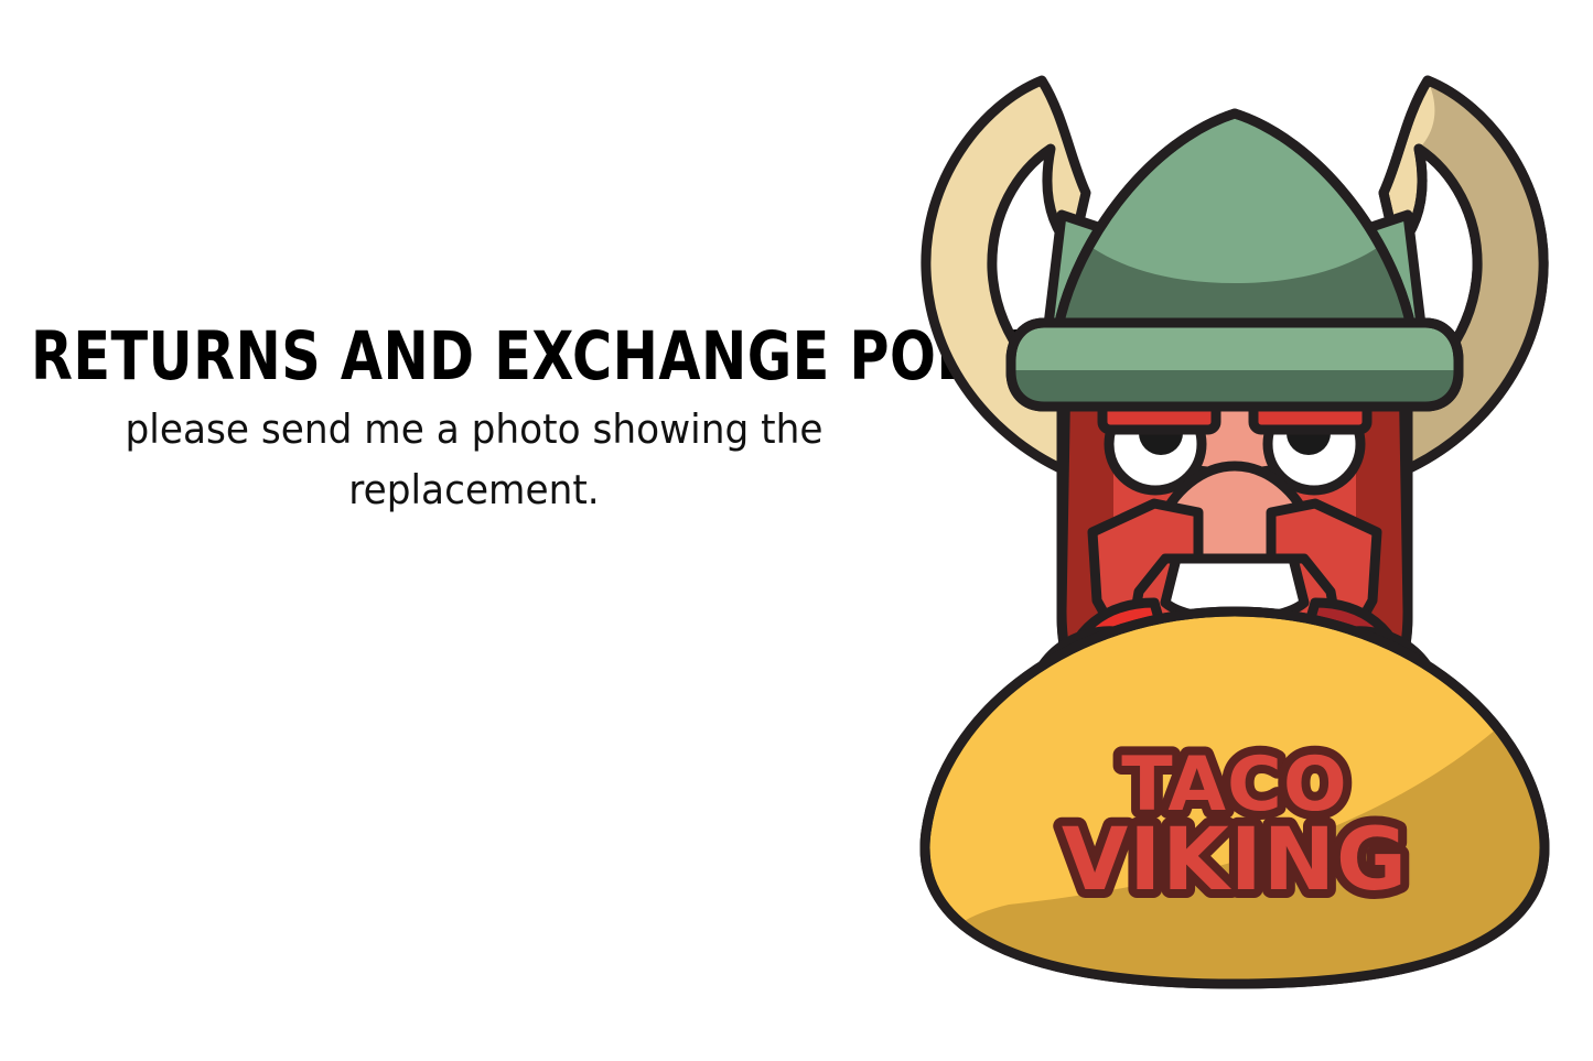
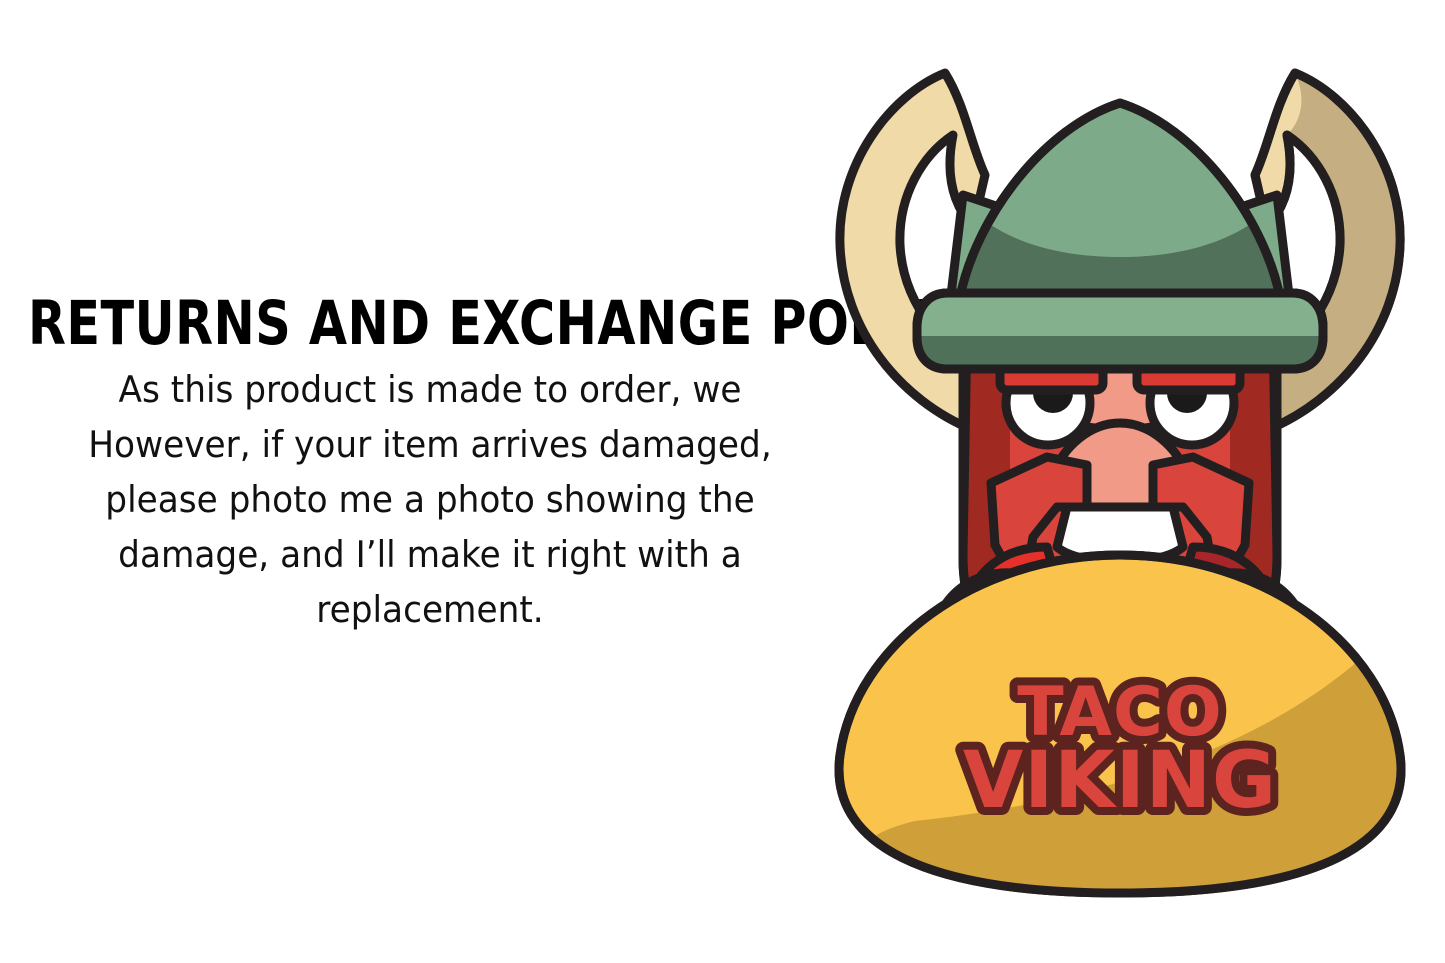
  RETURNS AND EXCHANGE P
+ As this product is made to order, we
+ However, if your item arrives damaged,
- please send me a photo showing the
+ please photo me a photo showing the
+ damage, and I’ll make it right with a
  replacement.
  TACO
  VIKING
